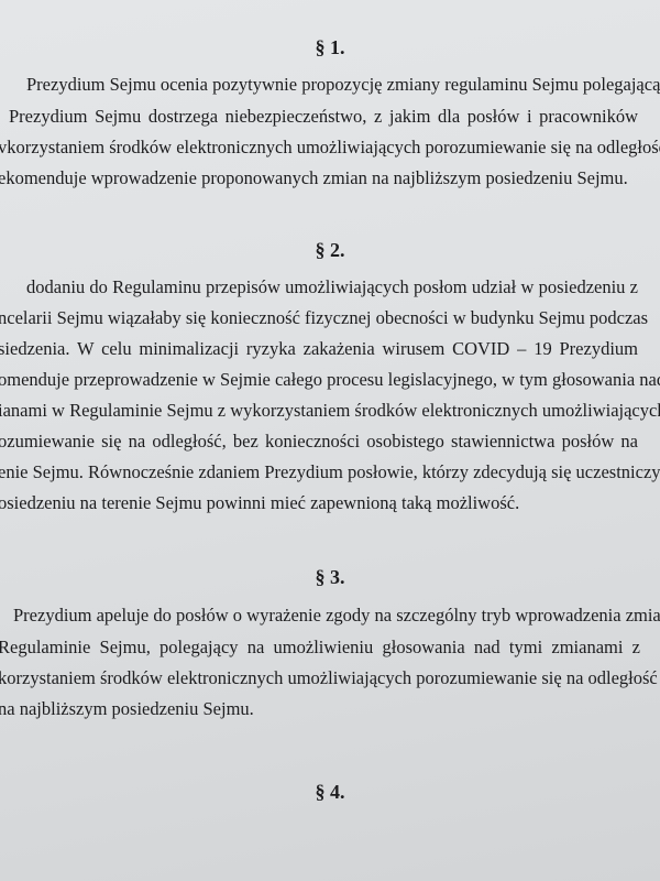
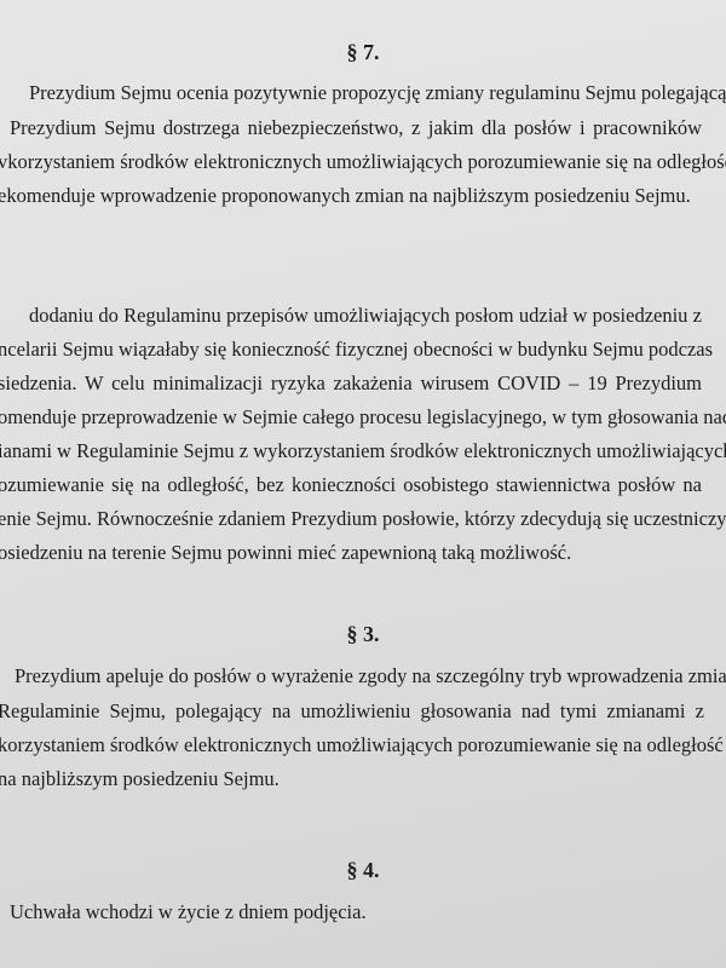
- § 1.
+ § 7.
  Prezydium Sejmu ocenia pozytywnie propozycję zmiany regulaminu Sejmu polegającą
  Prezydium Sejmu dostrzega niebezpieczeństwo, z jakim dla posłów i pracowników
  vkorzystaniem środków elektronicznych umożliwiających porozumiewanie się na odległoś
  ekomenduje wprowadzenie proponowanych zmian na najbliższym posiedzeniu Sejmu.
- § 2.
  dodaniu do Regulaminu przepisów umożliwiających posłom udział w posiedzeniu z
  ncelarii Sejmu wiązałaby się konieczność fizycznej obecności w budynku Sejmu podczas
  siedzenia. W celu minimalizacji ryzyka zakażenia wirusem COVID – 19 Prezydium
  omenduje przeprowadzenie w Sejmie całego procesu legislacyjnego, w tym głosowania na
  ianami w Regulaminie Sejmu z wykorzystaniem środków elektronicznych umożliwiającyc
  ozumiewanie się na odległość, bez konieczności osobistego stawiennictwa posłów na
  enie Sejmu. Równocześnie zdaniem Prezydium posłowie, którzy zdecydują się uczestniczy
  osiedzeniu na terenie Sejmu powinni mieć zapewnioną taką możliwość.
  § 3.
  Prezydium apeluje do posłów o wyrażenie zgody na szczególny tryb wprowadzenia zmia
  Regulaminie Sejmu, polegający na umożliwieniu głosowania nad tymi zmianami z
  korzystaniem środków elektronicznych umożliwiających porozumiewanie się na odległość
  na najbliższym posiedzeniu Sejmu.
  § 4.
+ Uchwała wchodzi w życie z dniem podjęcia.
